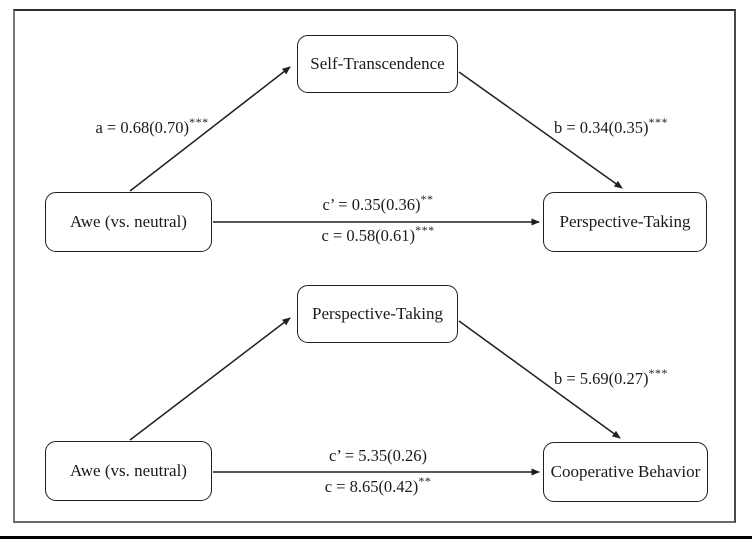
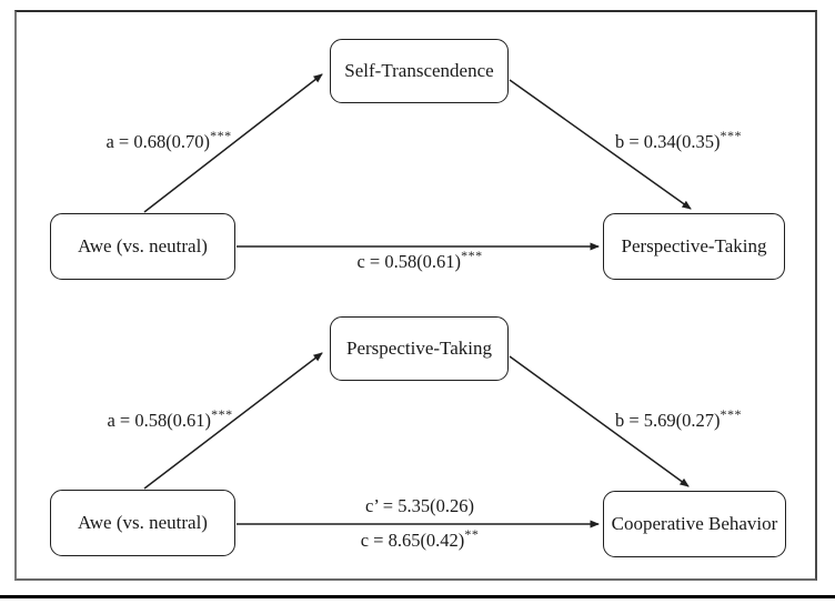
  Self-Transcendence
  Awe (vs. neutral)
  Perspective-Taking
  a = 0.68(0.70)***
  b = 0.34(0.35)***
- c’ = 0.35(0.36)**
  c = 0.58(0.61)***
  Perspective-Taking
  Awe (vs. neutral)
  Cooperative Behavior
+ a = 0.58(0.61)***
  b = 5.69(0.27)***
  c’ = 5.35(0.26)
  c = 8.65(0.42)**
